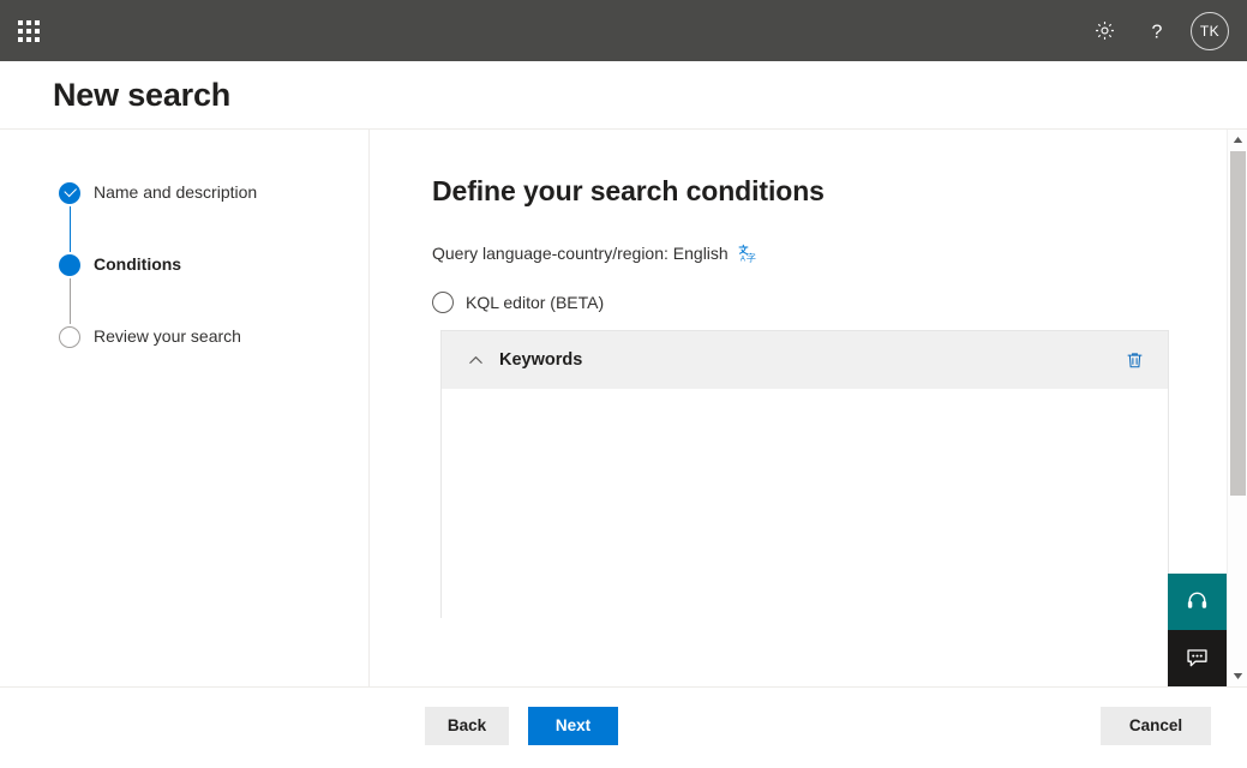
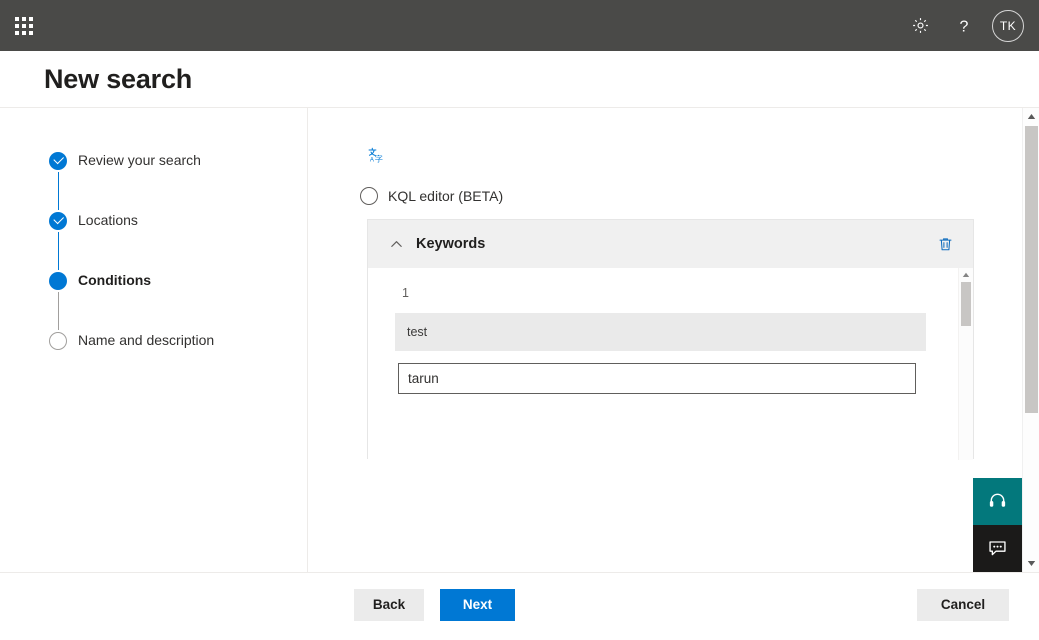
  ?
  TK
  New search
- Name and description
+ Review your search
+ Locations
  Conditions
- Review your search
+ Name and description
- Define your search conditions
- Query language-country/region: English
  字
  KQL editor (BETA)
  Keywords
+ 1
+ test
+ tarun
  Back
  Next
  Cancel
